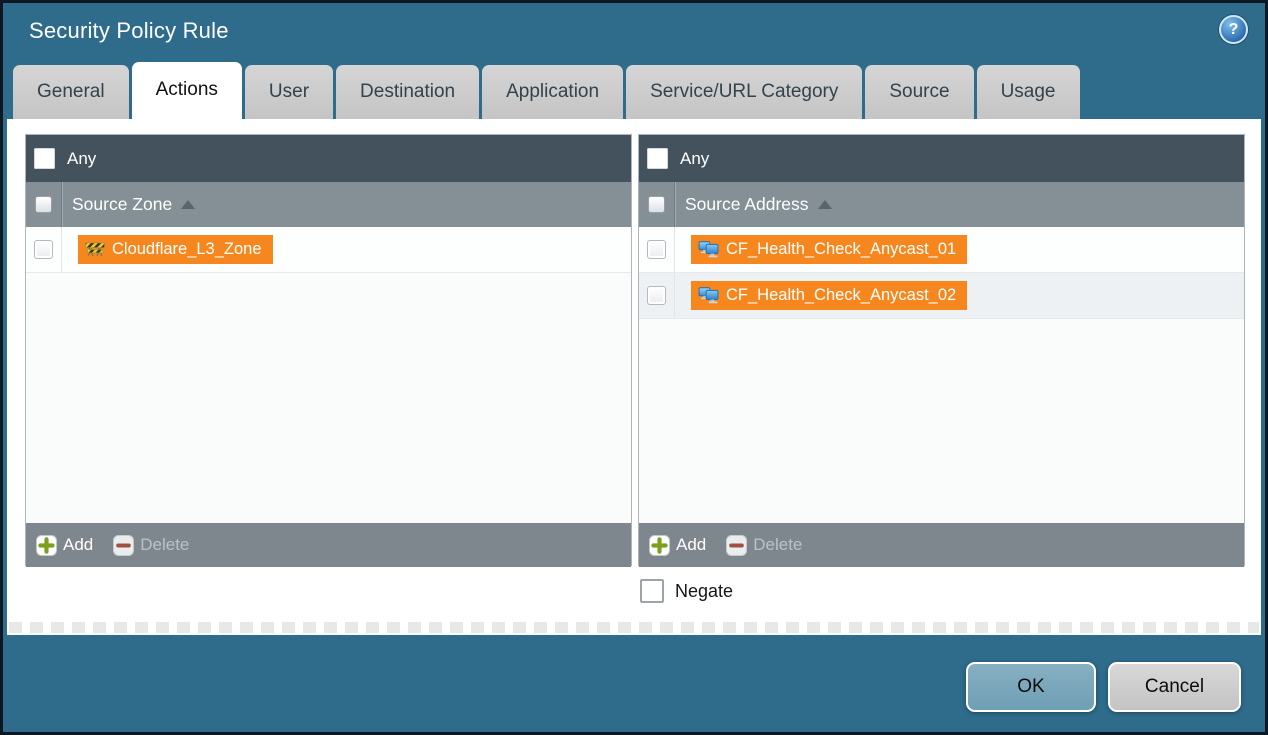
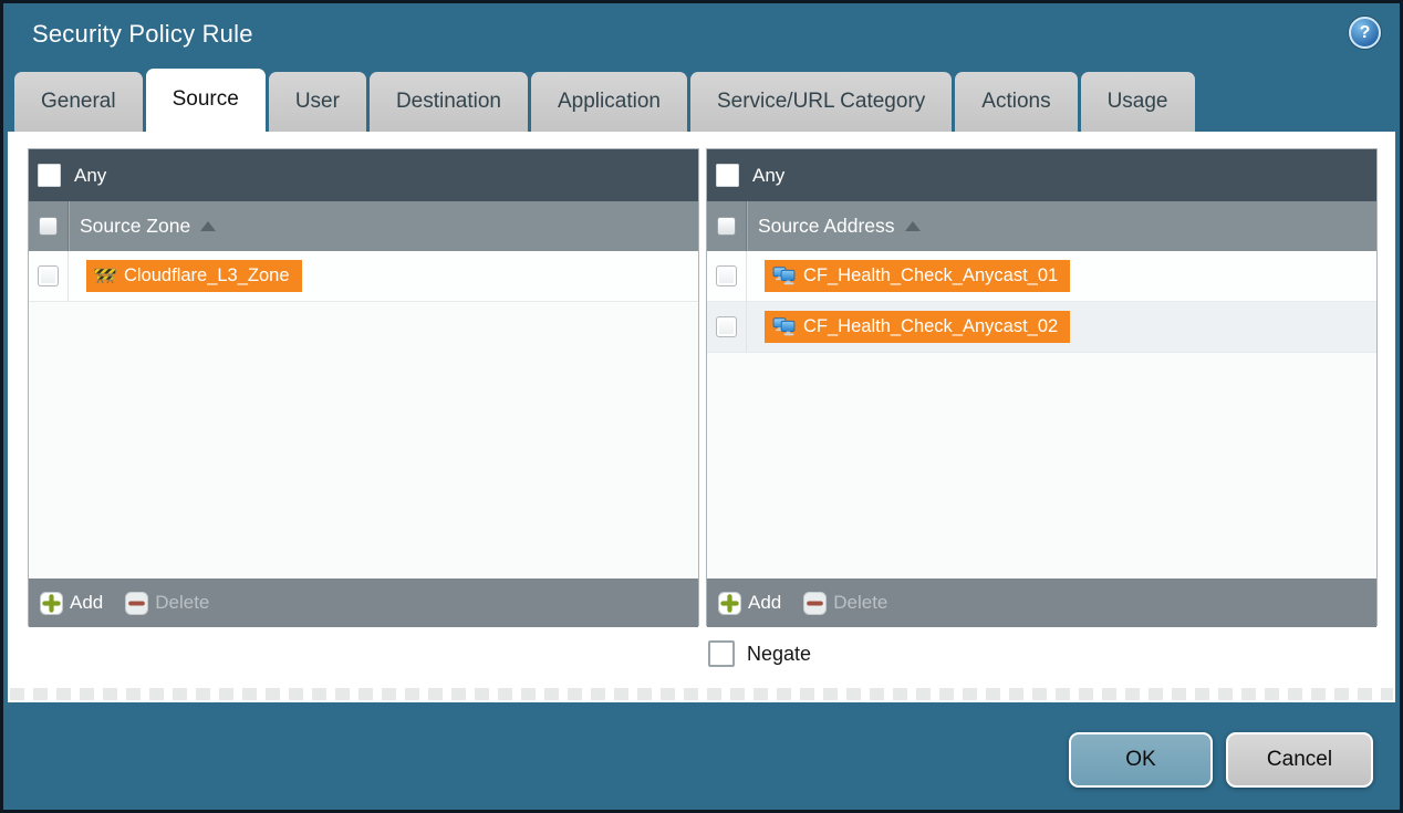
  Security Policy Rule
  ?
  General
- Actions
+ Source
  User
  Destination
  Application
  Service/URL Category
- Source
+ Actions
  Usage
  Any
  Source Zone
  Cloudflare_L3_Zone
  Add
  Delete
  Any
  Source Address
  CF_Health_Check_Anycast_01
  CF_Health_Check_Anycast_02
  Add
  Delete
  Negate
  OK
  Cancel
